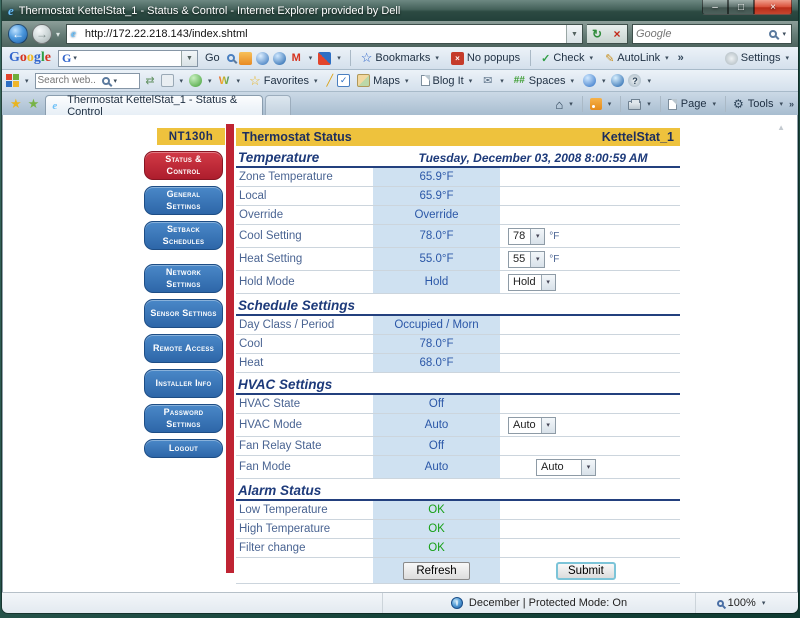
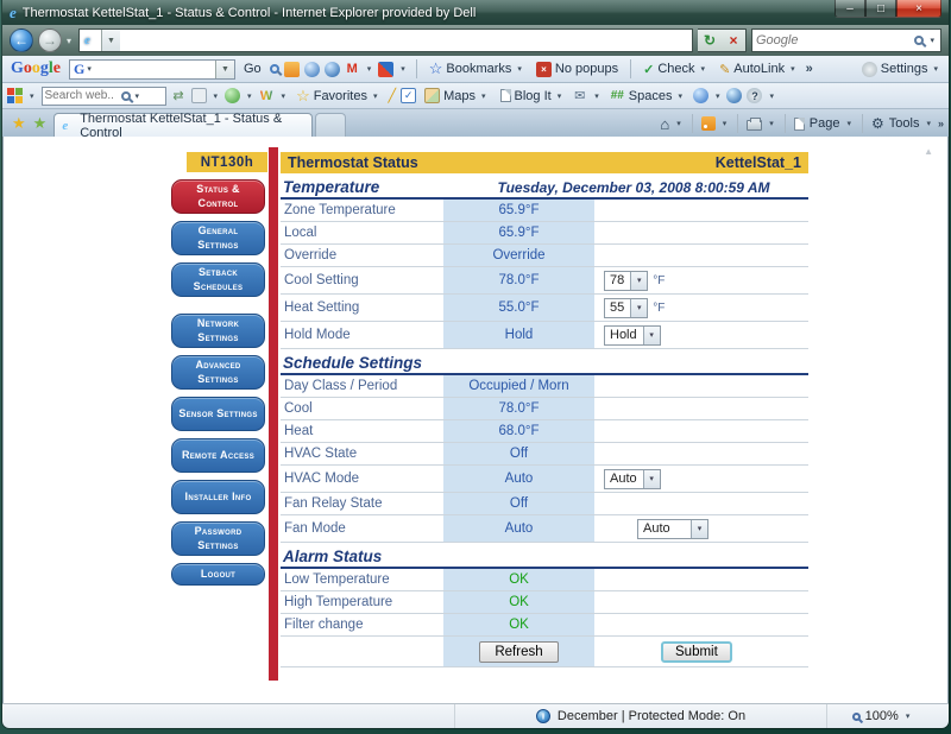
  e
  Thermostat KettelStat_1 - Status & Control - Internet Explorer provided by Dell
  –
  □
  ×
  ←
  →
  ▾
  e
- http://172.22.218.143/index.shtml
  ↻
  ×
  Google
  Google
  G
  Go
  M
  ☆
  Bookmarks
  ×
  No popups
  ✓
  Check
  ✎
  AutoLink
  »
  Settings
  Search web..
  ⇄
  W
  ☆
  Favorites
  ╱
  ✓
  Maps
  Blog It
  ✉
  ##
  Spaces
  ?
  ★
  ★
  e
  Thermostat KettelStat_1 - Status & Control
  ⌂
  Page
  ⚙
  Tools
  »
  ▲
  NT130h
  Status & Control
  General Settings
  Setback Schedules
  Network Settings
+ Advanced Settings
  Sensor Settings
  Remote Access
  Installer Info
  Password Settings
  Logout
  Thermostat Status
  KettelStat_1
  Temperature
  Tuesday, December 03, 2008 8:00:59 AM
  Zone Temperature
  65.9°F
  Local
  65.9°F
  Override
  Override
  Cool Setting
  78.0°F
  78
  °F
  Heat Setting
  55.0°F
  55
  °F
  Hold Mode
  Hold
  Hold
  Schedule Settings
  Day Class / Period
  Occupied / Morn
  Cool
  78.0°F
  Heat
  68.0°F
- HVAC Settings
  HVAC State
  Off
  HVAC Mode
  Auto
  Auto
  Fan Relay State
  Off
  Fan Mode
  Auto
  Auto
  Alarm Status
  Low Temperature
  OK
  High Temperature
  OK
  Filter change
  OK
  Refresh
  Submit
  December | Protected Mode: On
  100%
